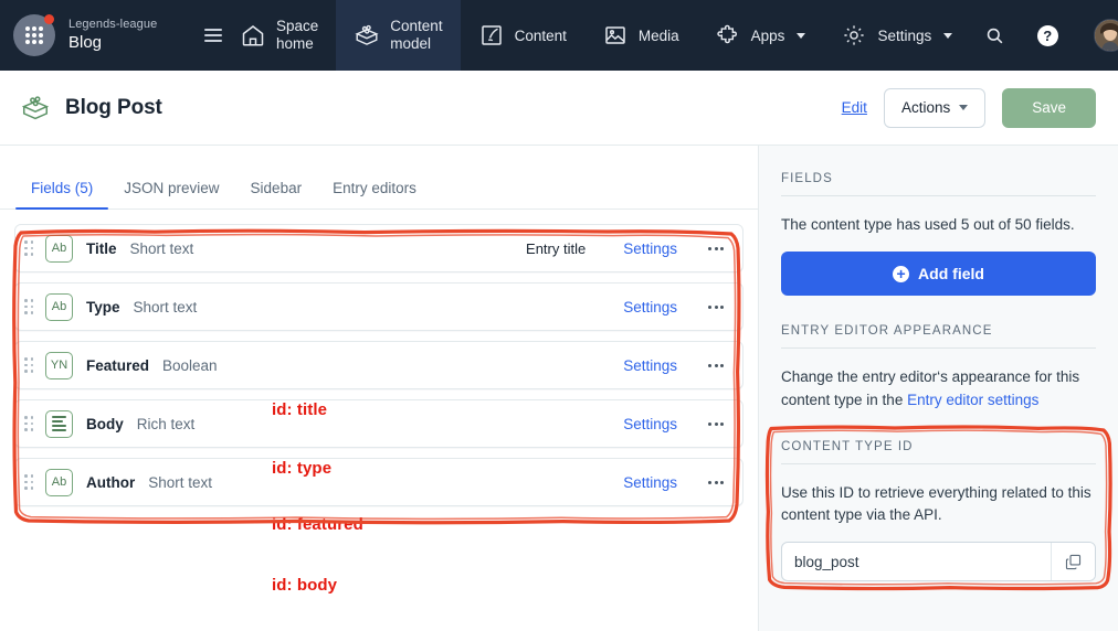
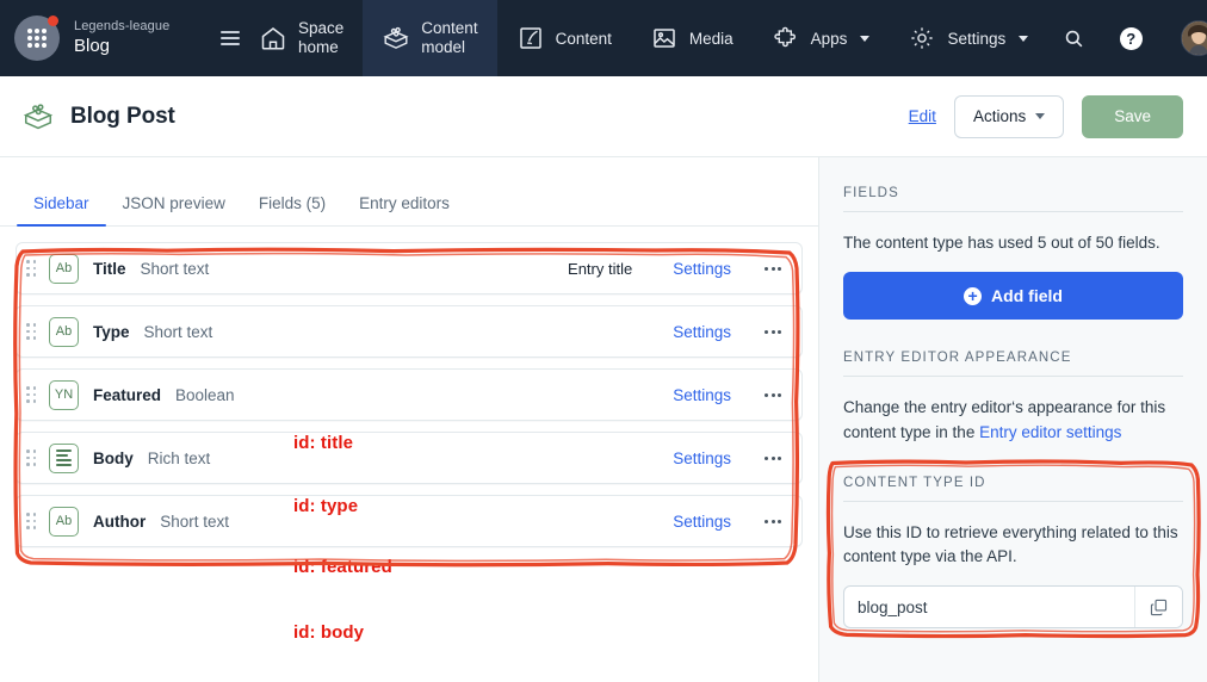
  Legends-league
  Blog
  Space
  home
  Content
  model
  Content
  Media
  Apps
  Settings
  ?
  Blog Post
  Edit
  Actions
  Save
- Fields (5)
+ Sidebar
  JSON preview
- Sidebar
+ Fields (5)
  Entry editors
  Ab
  Title
  Short text
  Entry title
  Settings
  Ab
  Type
  Short text
  Settings
  YN
  Featured
  Boolean
  Settings
  Body
  Rich text
  Settings
  Ab
  Author
  Short text
  Settings
  id: title
  id: type
  id: featured
  id: body
  FIELDS
  The content type has used 5 out of 50 fields.
  +
  Add field
  ENTRY EDITOR APPEARANCE
  Change the entry editor‘s appearance for this content type in the Entry editor settings
  CONTENT TYPE ID
  Use this ID to retrieve everything related to this content type via the API.
  blog_post
